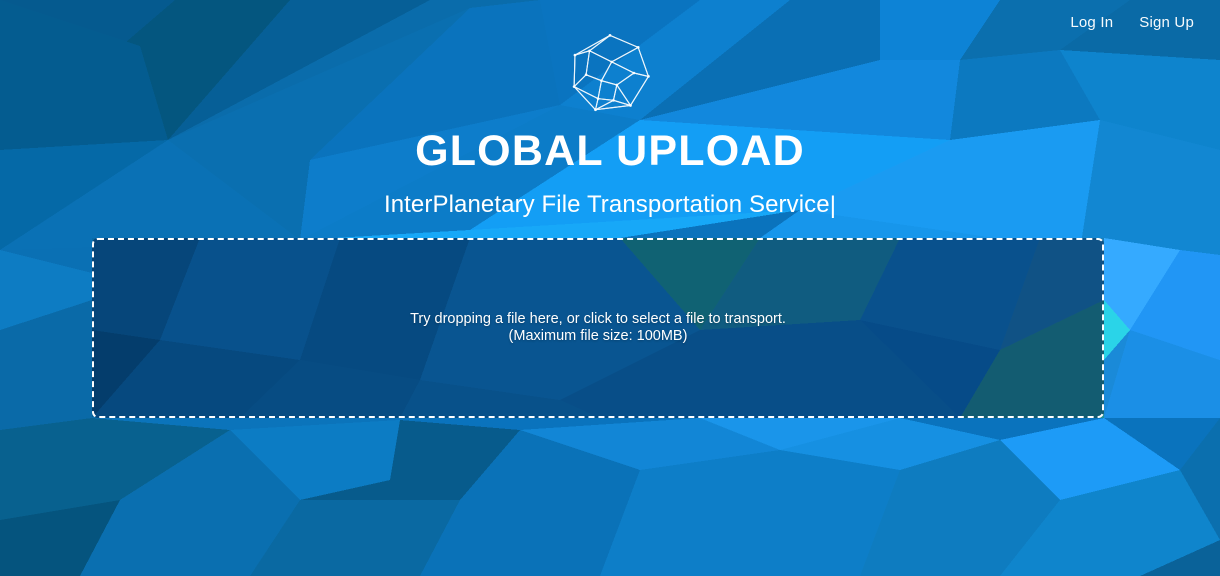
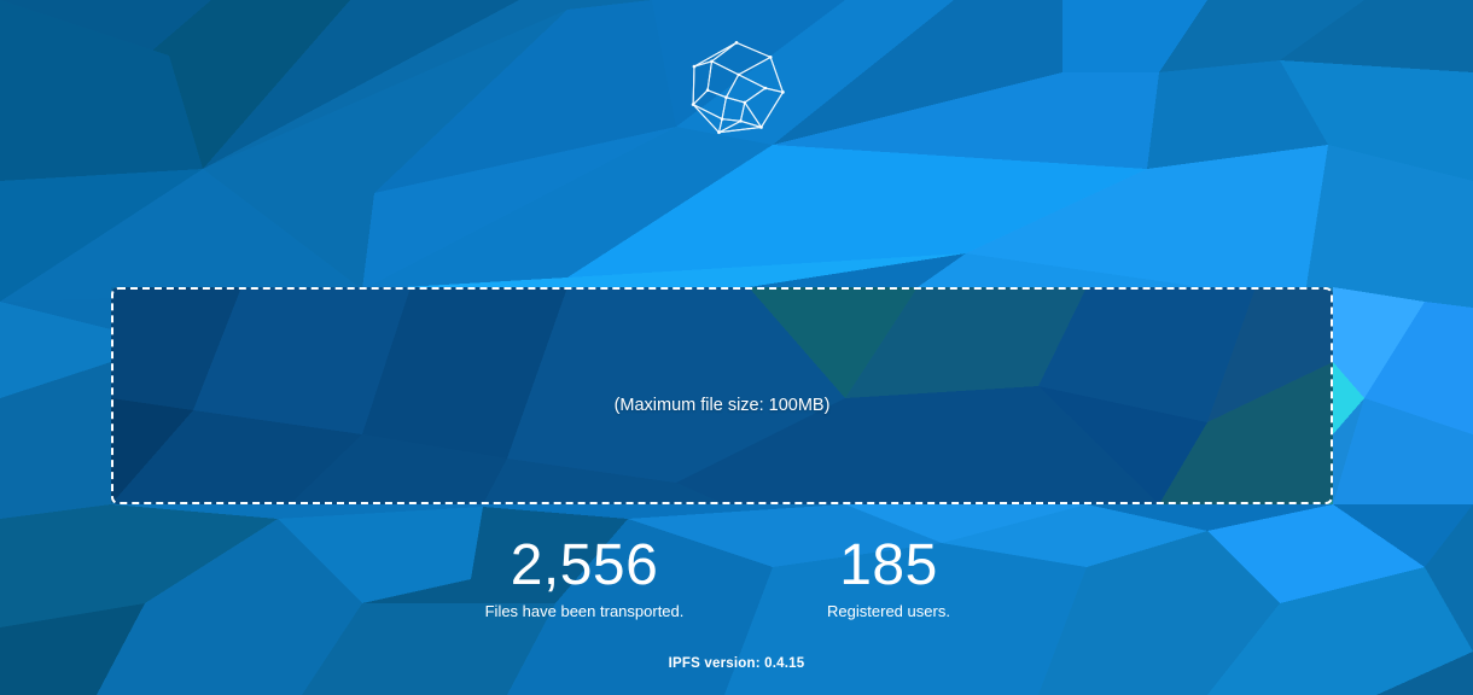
- Log In
- Sign Up
- GLOBAL UPLOAD
- InterPlanetary File Transportation Service|
- Try dropping a file here, or click to select a file to transport.
  (Maximum file size: 100MB)
+ 2,556
+ Files have been transported.
+ 185
+ Registered users.
+ IPFS version: 0.4.15
